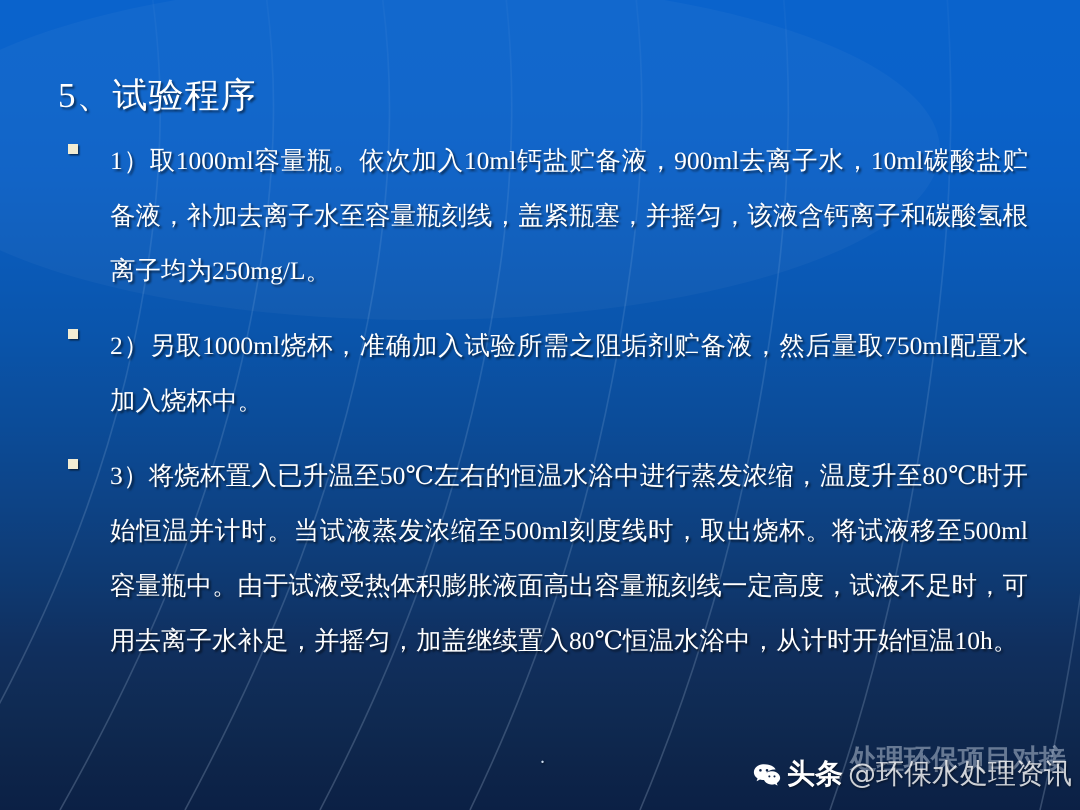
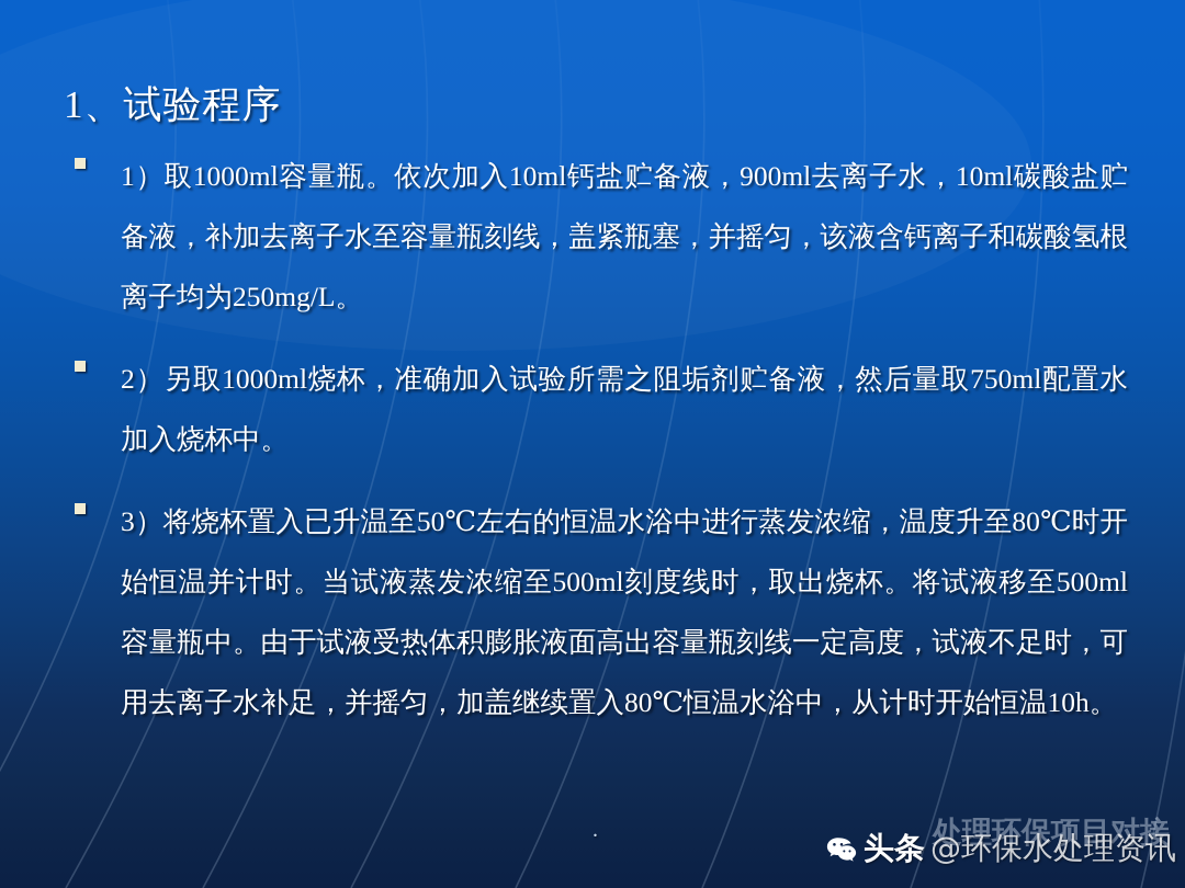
- 5、试验程序
+ 1、试验程序
  1）取1000ml容量瓶。依次加入10ml钙盐贮备液，900ml去离子水，10ml碳酸盐贮备液，补加去离子水至容量瓶刻线，盖紧瓶塞，并摇匀，该液含钙离子和碳酸氢根离子均为250mg/L。
  2）另取1000ml烧杯，准确加入试验所需之阻垢剂贮备液，然后量取750ml配置水加入烧杯中。
  3）将烧杯置入已升温至50℃左右的恒温水浴中进行蒸发浓缩，温度升至80℃时开始恒温并计时。当试液蒸发浓缩至500ml刻度线时，取出烧杯。将试液移至500ml容量瓶中。由于试液受热体积膨胀液面高出容量瓶刻线一定高度，试液不足时，可用去离子水补足，并摇匀，加盖继续置入80℃恒温水浴中，从计时开始恒温10h。
  .
  处理环保项目对接
  头条
  @环保水处理资讯
